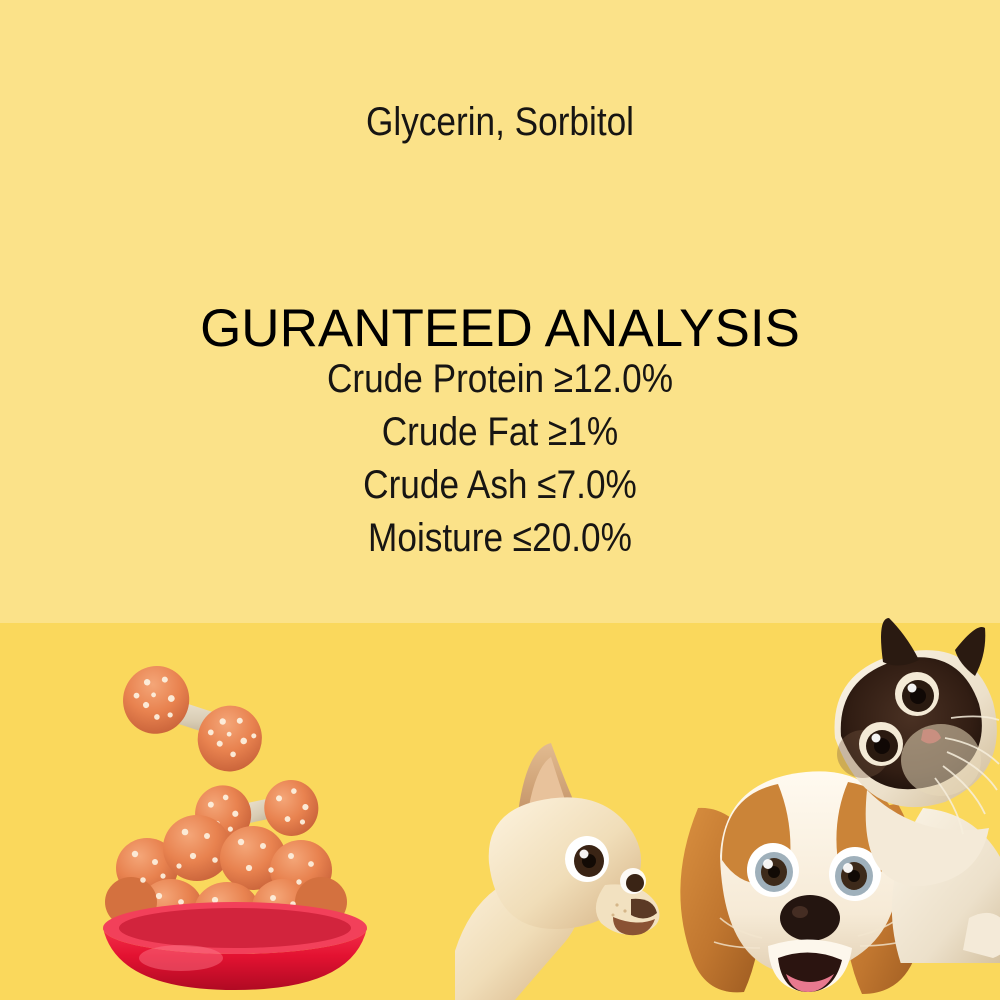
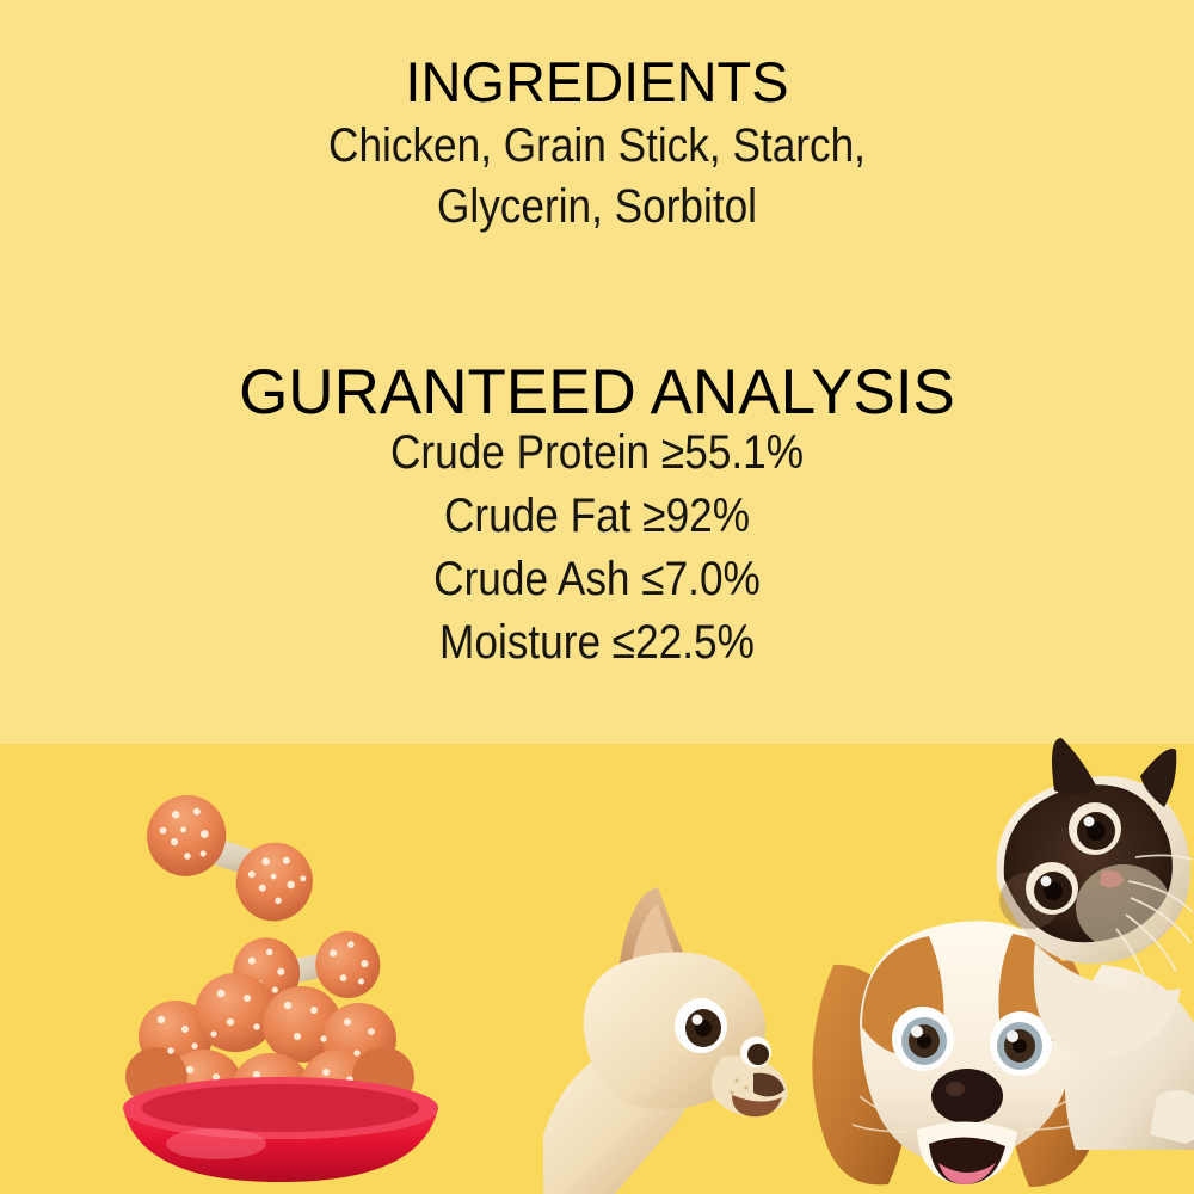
+ INGREDIENTS
+ Chicken, Grain Stick, Starch,
  Glycerin, Sorbitol
  GURANTEED ANALYSIS
- Crude Protein ≥12.0%
+ Crude Protein ≥55.1%
- Crude Fat ≥1%
+ Crude Fat ≥92%
  Crude Ash ≤7.0%
- Moisture ≤20.0%
+ Moisture ≤22.5%
